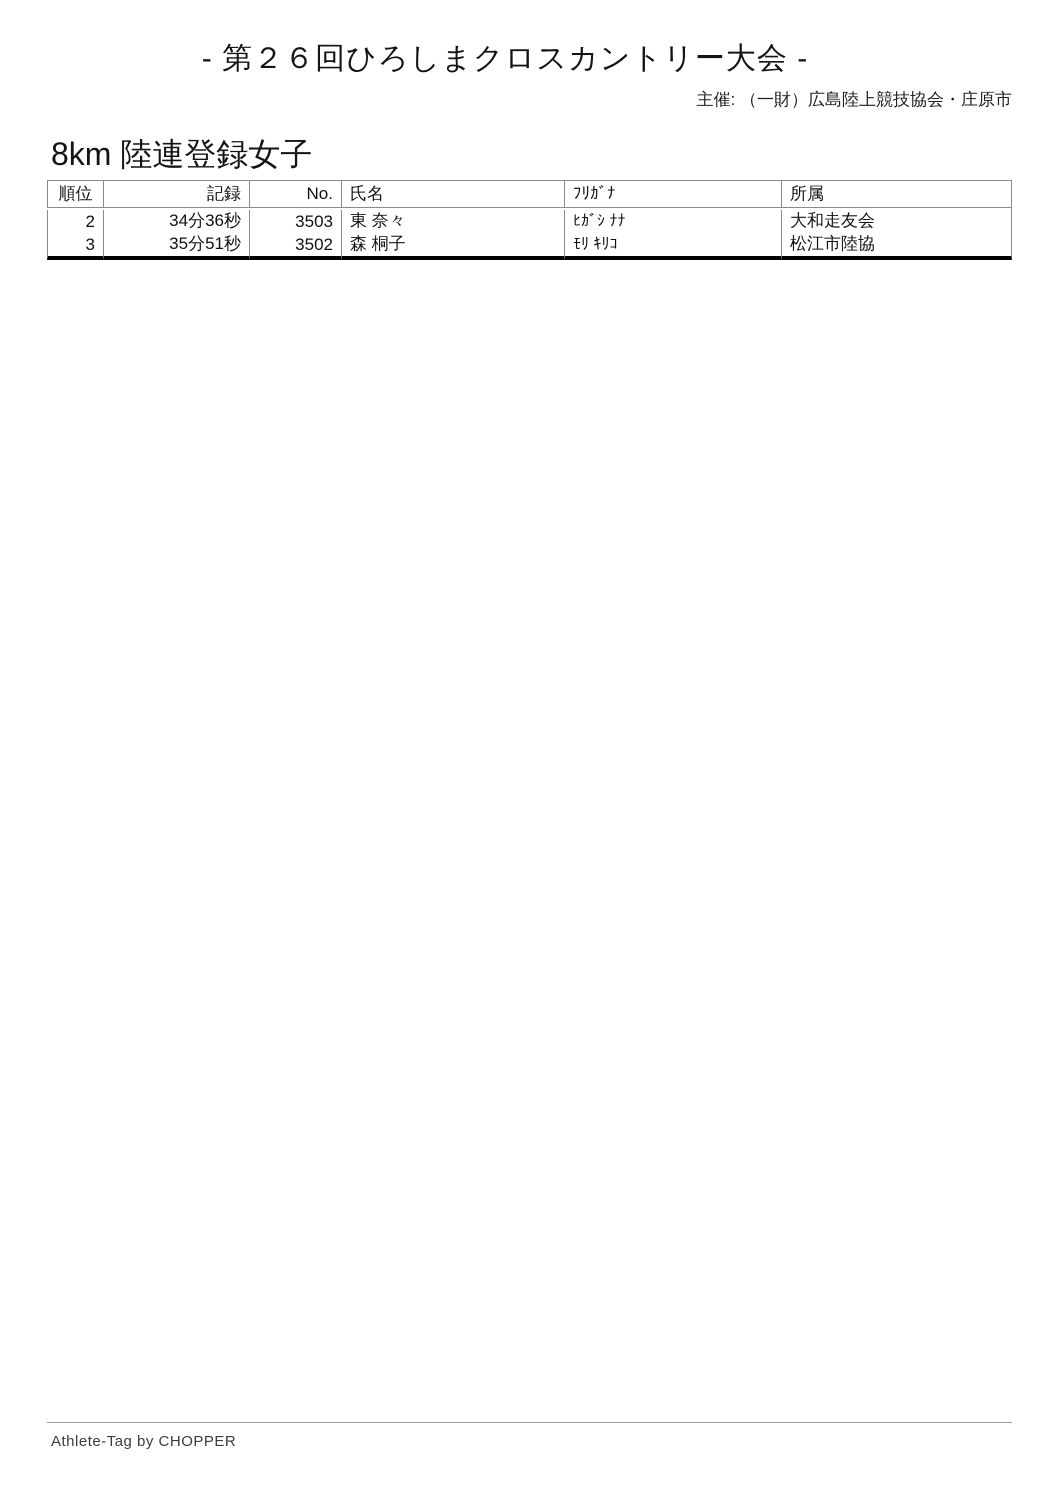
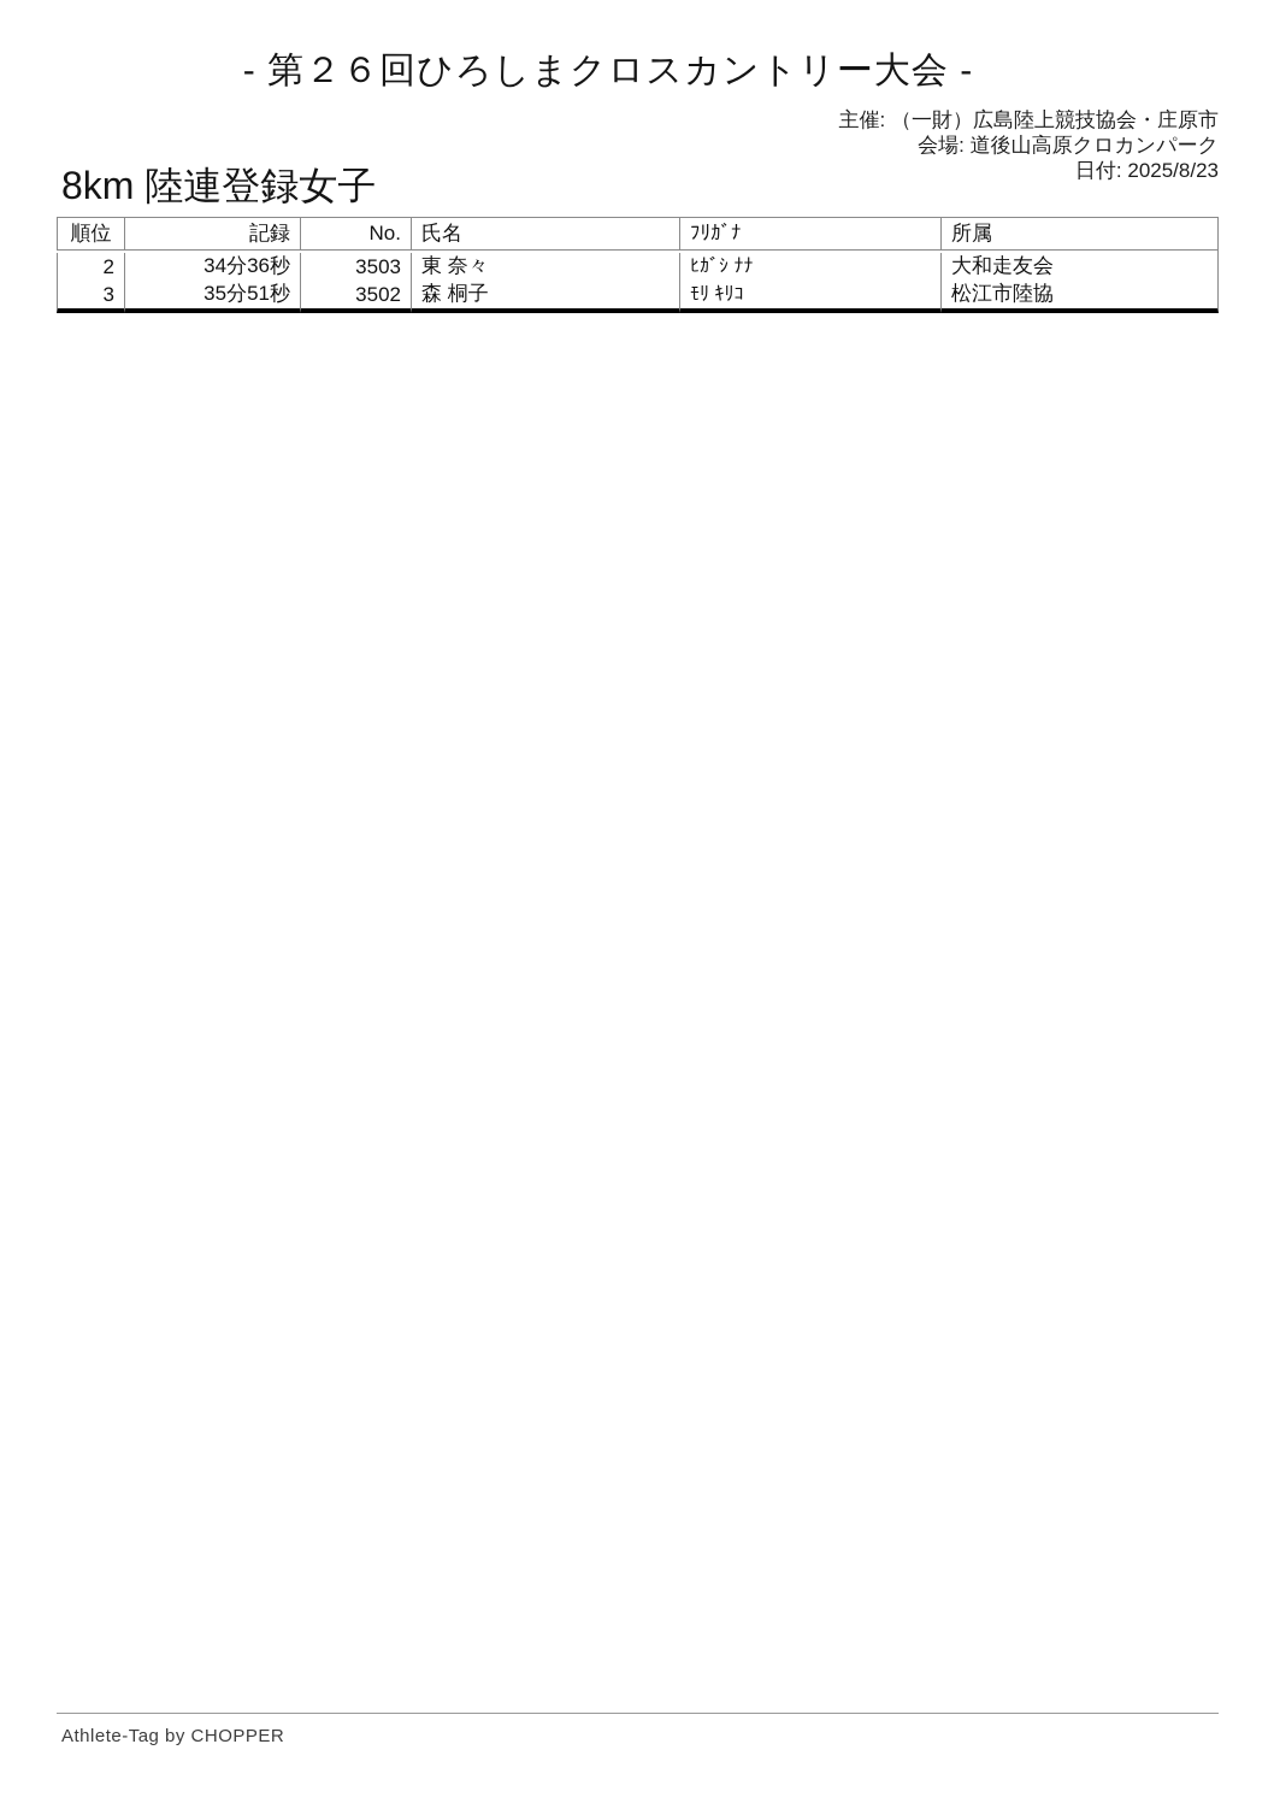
  - 第２６回ひろしまクロスカントリー大会 -
  主催: （一財）広島陸上競技協会・庄原市
+ 会場: 道後山高原クロカンパーク
+ 日付: 2025/8/23
  8km 陸連登録女子
  順位	記録	No.	氏名	ﾌﾘｶﾞﾅ	所属
  2	34分36秒	3503	東 奈々	ﾋｶﾞｼ ﾅﾅ	大和走友会
  3	35分51秒	3502	森 桐子	ﾓﾘ ｷﾘｺ	松江市陸協
  Athlete-Tag by CHOPPER
